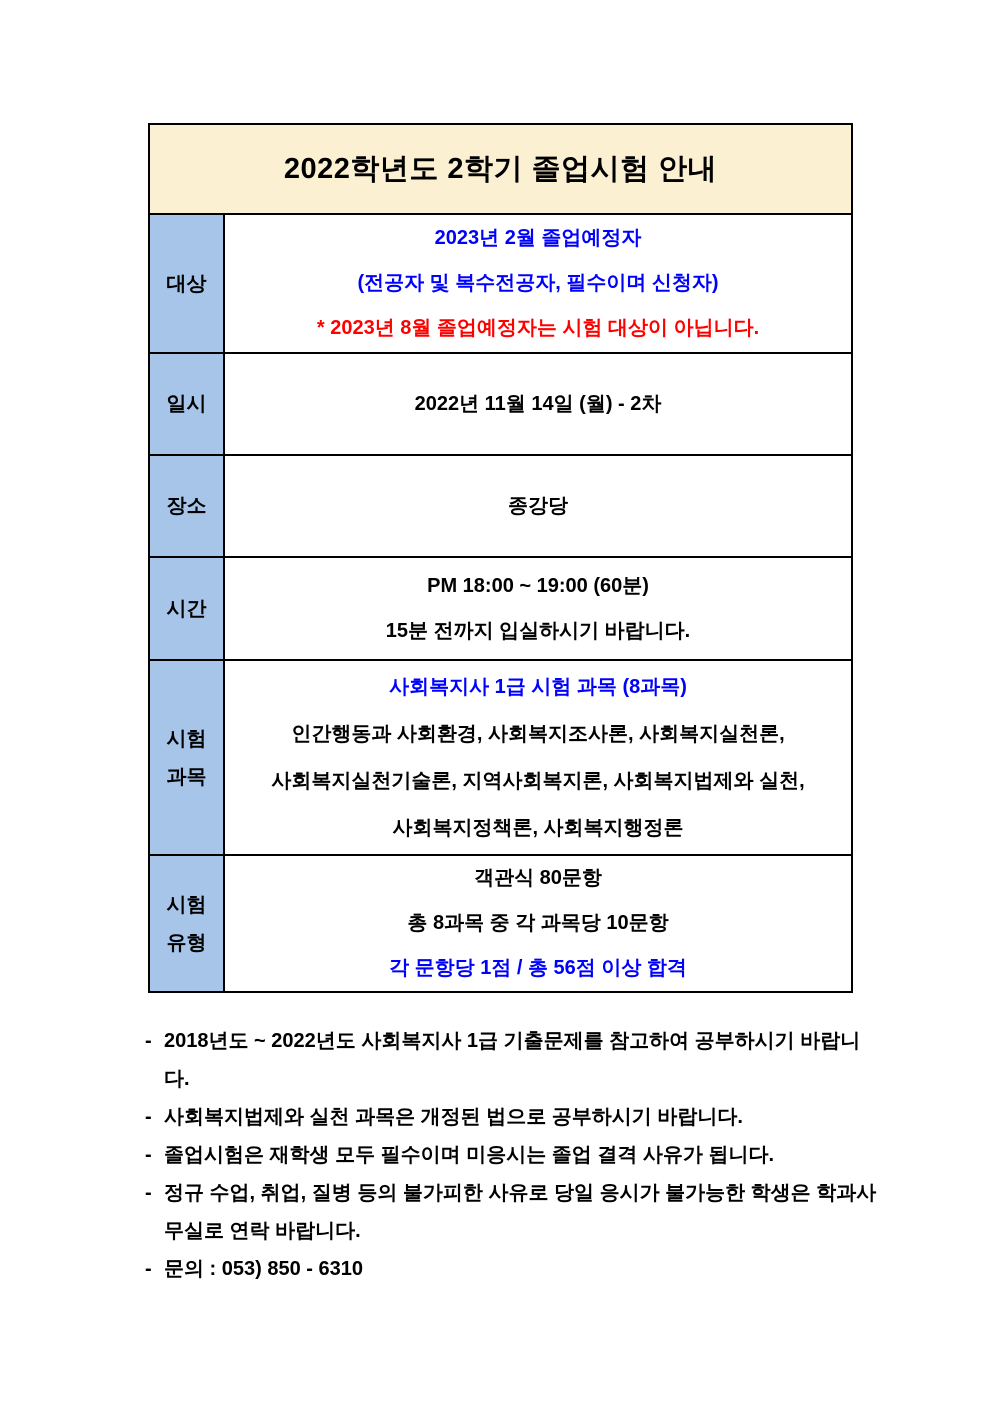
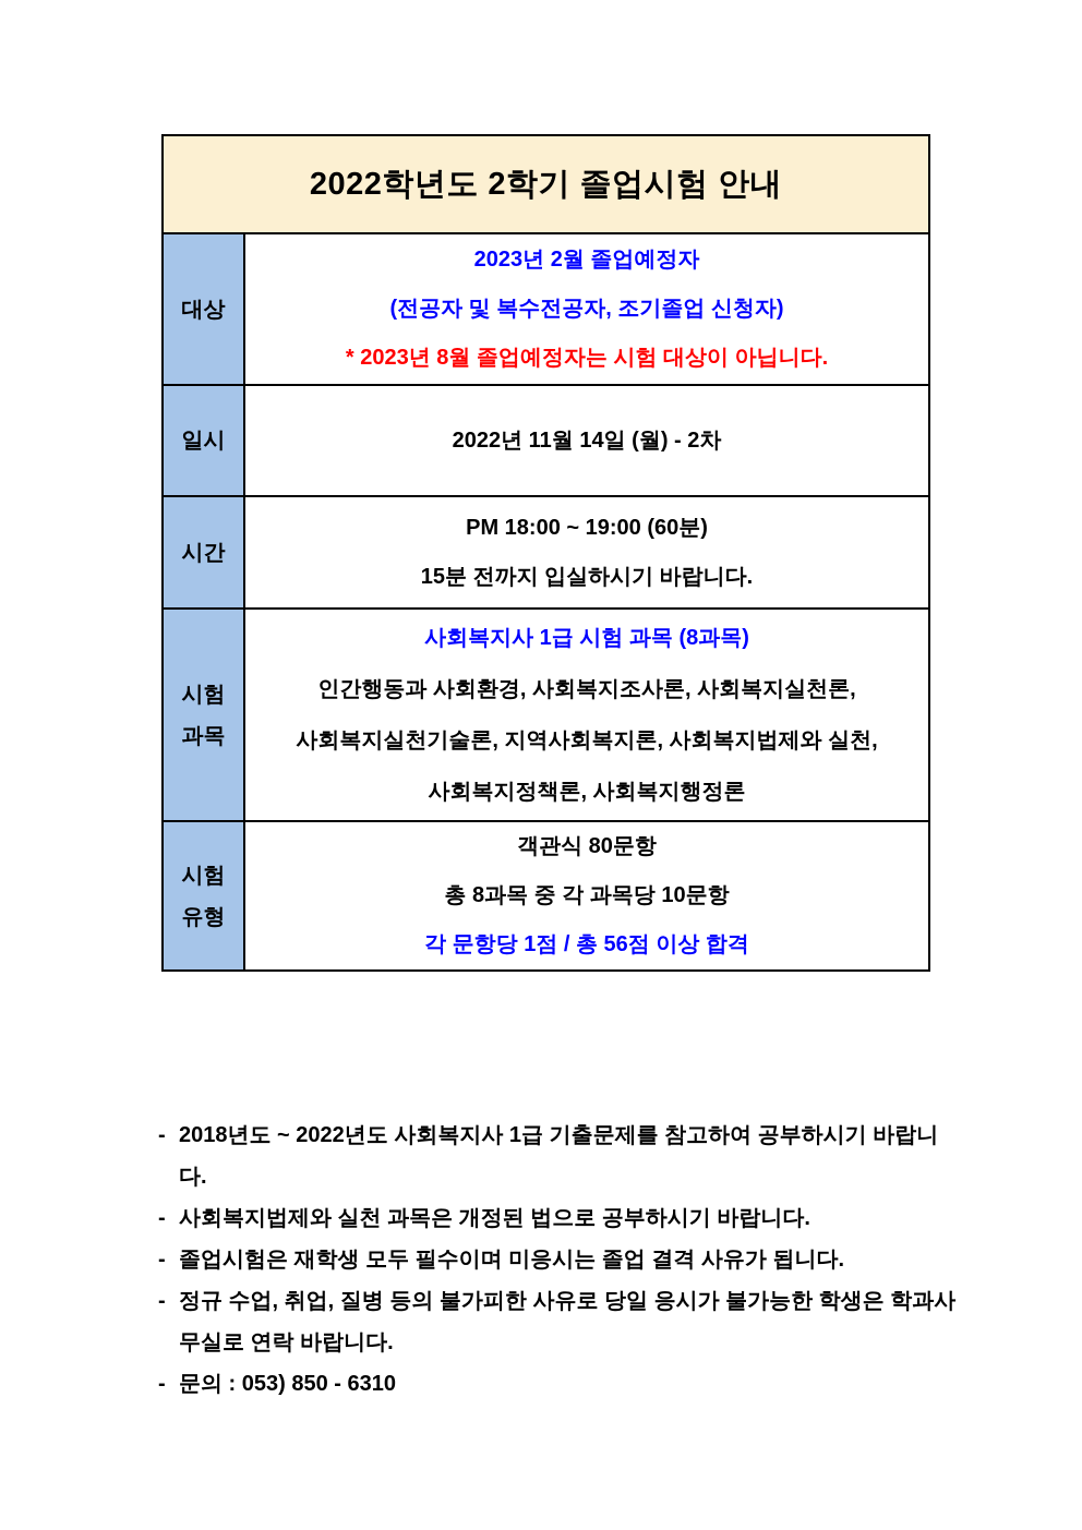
  2022학년도 2학기 졸업시험 안내
- 대상	2023년 2월 졸업예정자 (전공자 및 복수전공자, 필수이며 신청자) * 2023년 8월 졸업예정자는 시험 대상이 아닙니다.
+ 대상	2023년 2월 졸업예정자 (전공자 및 복수전공자, 조기졸업 신청자) * 2023년 8월 졸업예정자는 시험 대상이 아닙니다.
  일시	2022년 11월 14일 (월) - 2차
- 장소	종강당
  시간	PM 18:00 ~ 19:00 (60분) 15분 전까지 입실하시기 바랍니다.
  시험 과목	사회복지사 1급 시험 과목 (8과목) 인간행동과 사회환경, 사회복지조사론, 사회복지실천론, 사회복지실천기술론, 지역사회복지론, 사회복지법제와 실천, 사회복지정책론, 사회복지행정론
  시험 유형	객관식 80문항 총 8과목 중 각 과목당 10문항 각 문항당 1점 / 총 56점 이상 합격
  -
  2018년도 ~ 2022년도 사회복지사 1급 기출문제를 참고하여 공부하시기 바랍니다.
  -
  사회복지법제와 실천 과목은 개정된 법으로 공부하시기 바랍니다.
  -
  졸업시험은 재학생 모두 필수이며 미응시는 졸업 결격 사유가 됩니다.
  -
  정규 수업, 취업, 질병 등의 불가피한 사유로 당일 응시가 불가능한 학생은 학과사무실로 연락 바랍니다.
  -
  문의 : 053) 850 - 6310
